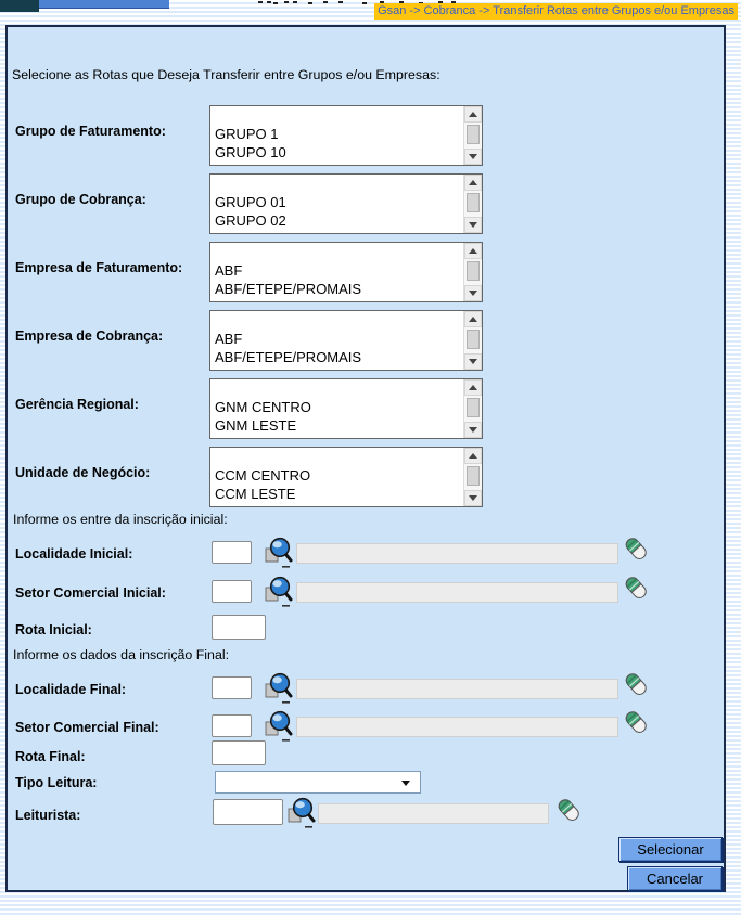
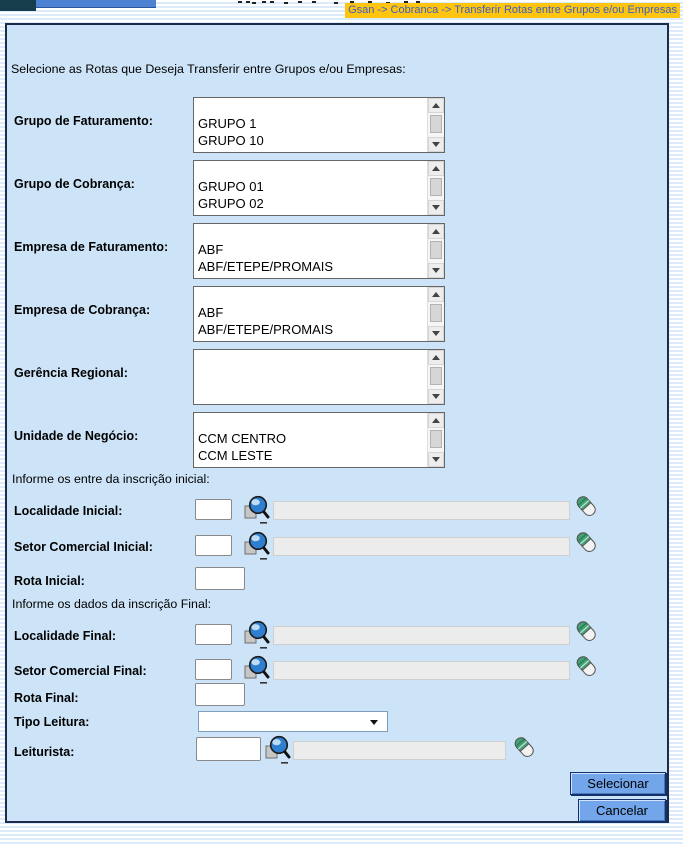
  Gsan -> Cobranca -> Transferir Rotas entre Grupos e/ou Empresas
  Selecione as Rotas que Deseja Transferir entre Grupos e/ou Empresas:
  Grupo de Faturamento:
  GRUPO 1
  GRUPO 10
  Grupo de Cobrança:
  GRUPO 01
  GRUPO 02
  Empresa de Faturamento:
  ABF
  ABF/ETEPE/PROMAIS
  Empresa de Cobrança:
  ABF
  ABF/ETEPE/PROMAIS
  Gerência Regional:
- GNM CENTRO
- GNM LESTE
  Unidade de Negócio:
  CCM CENTRO
  CCM LESTE
  Informe os entre da inscrição inicial:
  Localidade Inicial:
  Setor Comercial Inicial:
  Rota Inicial:
  Informe os dados da inscrição Final:
  Localidade Final:
  Setor Comercial Final:
  Rota Final:
  Tipo Leitura:
  Leiturista:
  Selecionar
  Cancelar
